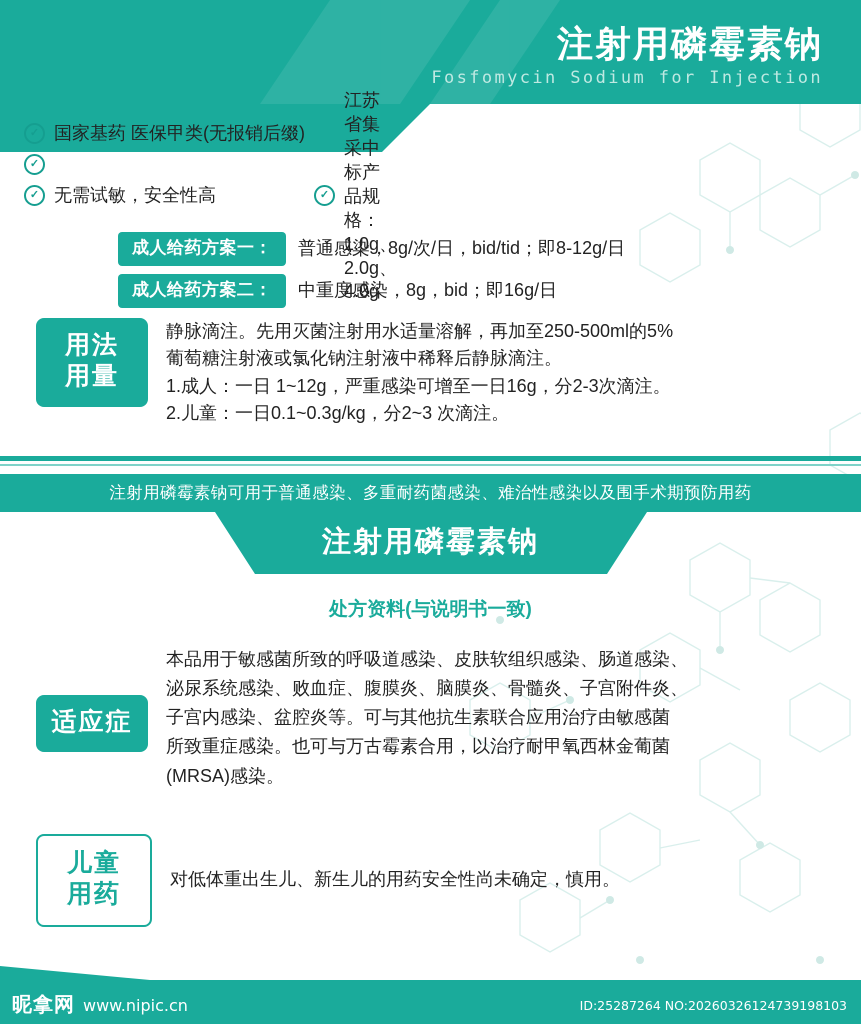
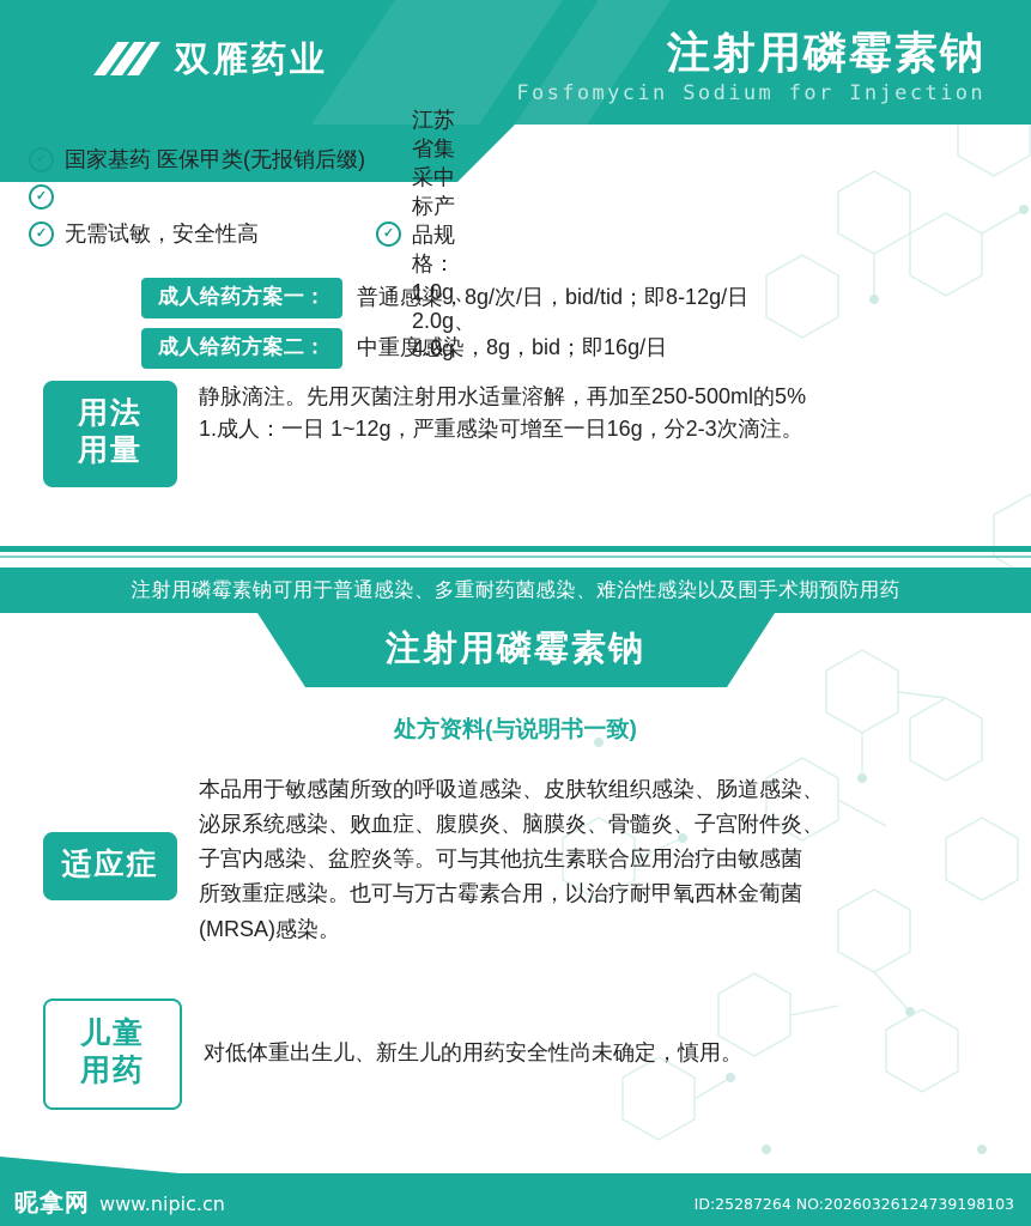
+ 双雁药业
  注射用磷霉素钠
  Fosfomycin Sodium for Injection
  国家基药 医保甲类(无报销后缀)
  ✓
  ✓
  无需试敏，安全性高
  ✓
  江苏省集采中标产品规格：1.0g、2.0g、4.0g
  成人给药方案一：
  普通感染，8g/次/日，bid/tid；即8-12g/日
  成人给药方案二：
  中重度感染，8g，bid；即16g/日
  用法
  用量
  静脉滴注。先用灭菌注射用水适量溶解，再加至250-500ml的5%
- 葡萄糖注射液或氯化钠注射液中稀释后静脉滴注。
  1.成人：一日 1~12g，严重感染可增至一日16g，分2-3次滴注。
- 2.儿童：一日0.1~0.3g/kg，分2~3 次滴注。
  注射用磷霉素钠可用于普通感染、多重耐药菌感染、难治性感染以及围手术期预防用药
  注射用磷霉素钠
  处方资料(与说明书一致)
  适应症
  本品用于敏感菌所致的呼吸道感染、皮肤软组织感染、肠道感染、
  泌尿系统感染、败血症、腹膜炎、脑膜炎、骨髓炎、子宫附件炎、
  子宫内感染、盆腔炎等。可与其他抗生素联合应用治疗由敏感菌
  所致重症感染。也可与万古霉素合用，以治疗耐甲氧西林金葡菌
  (MRSA)感染。
  儿童
  用药
  对低体重出生儿、新生儿的用药安全性尚未确定，慎用。
  昵拿网
  www.nipic.cn
  ID:25287264 NO:20260326124739198103
